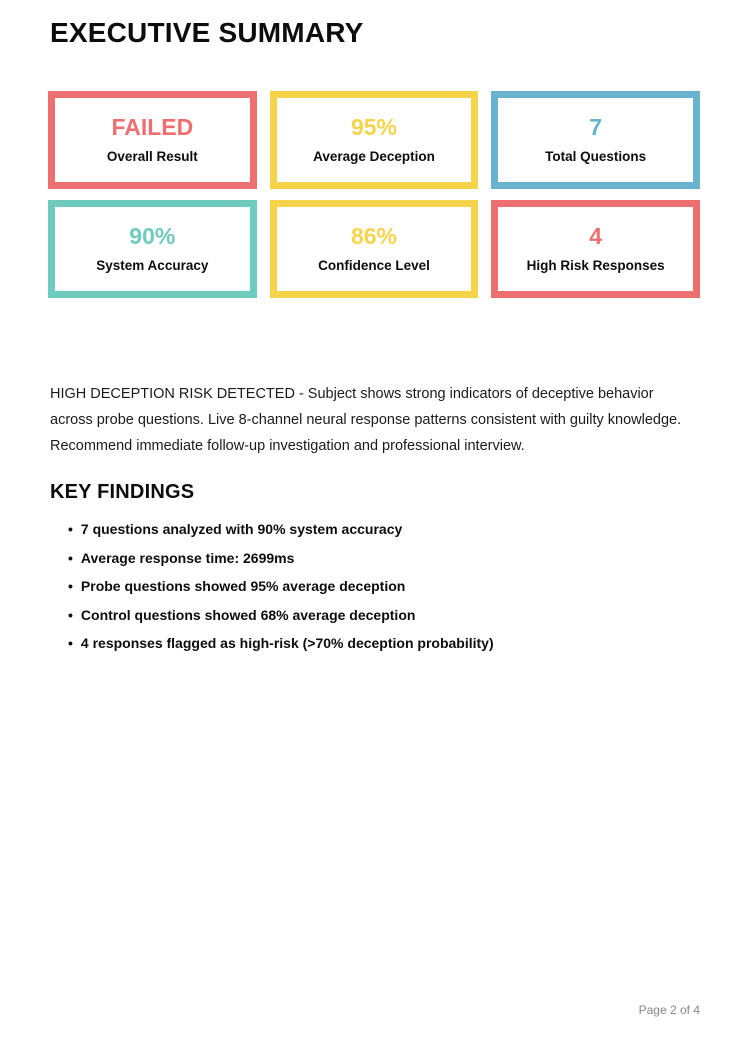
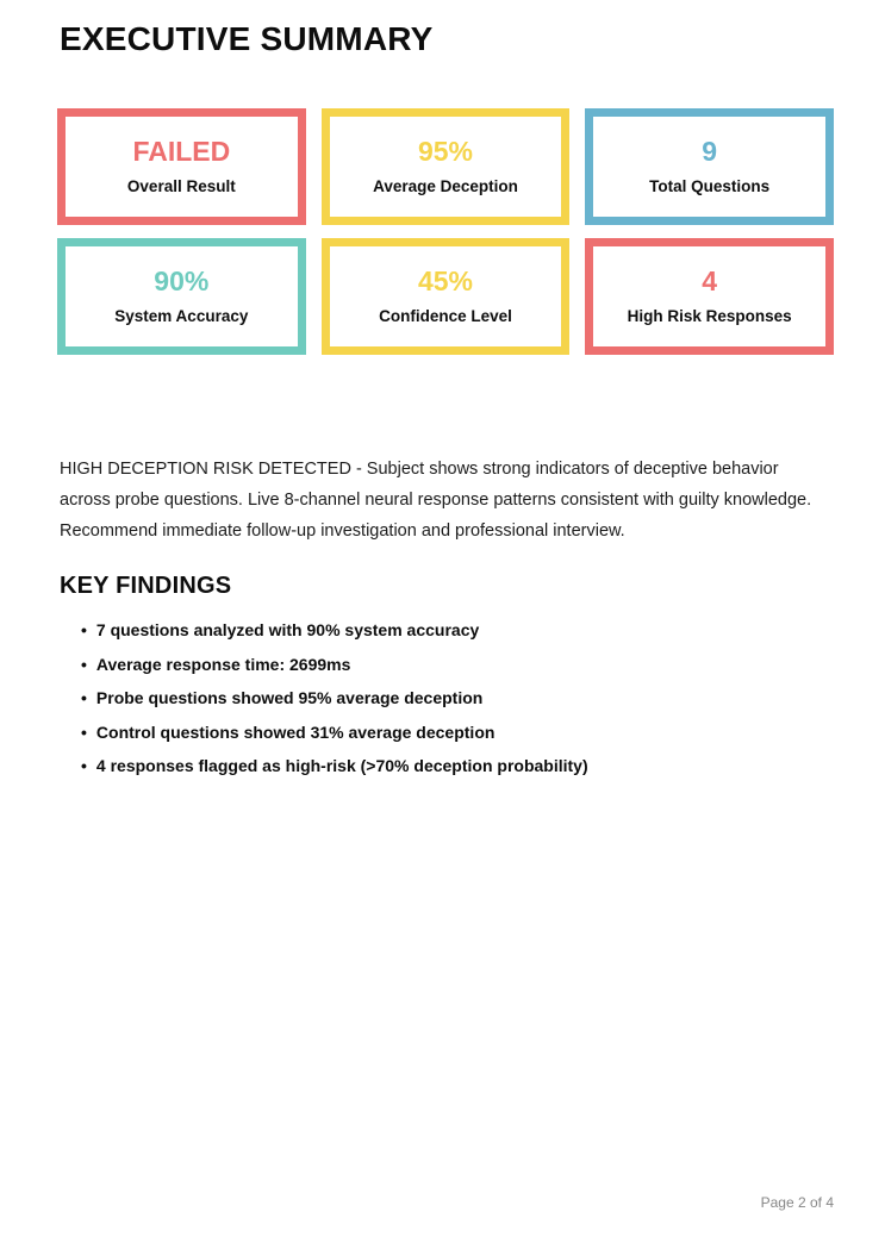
  EXECUTIVE SUMMARY
  FAILED
  Overall Result
  95%
  Average Deception
- 7
+ 9
  Total Questions
  90%
  System Accuracy
- 86%
+ 45%
  Confidence Level
  4
  High Risk Responses
  HIGH DECEPTION RISK DETECTED - Subject shows strong indicators of deceptive behavior across probe questions. Live 8-channel neural response patterns consistent with guilty knowledge. Recommend immediate follow-up investigation and professional interview.
  KEY FINDINGS
  •
  7 questions analyzed with 90% system accuracy
  •
  Average response time: 2699ms
  •
  Probe questions showed 95% average deception
  •
- Control questions showed 68% average deception
+ Control questions showed 31% average deception
  •
  4 responses flagged as high-risk (>70% deception probability)
  Page 2 of 4
